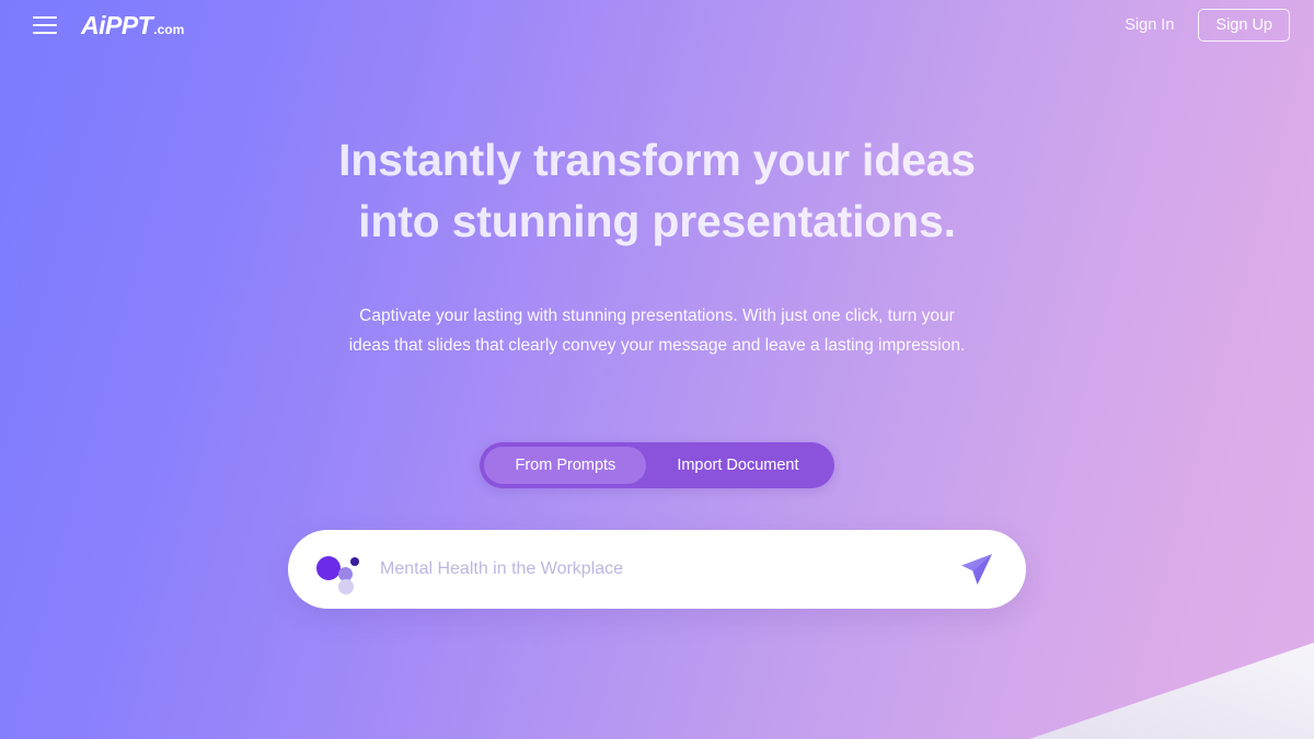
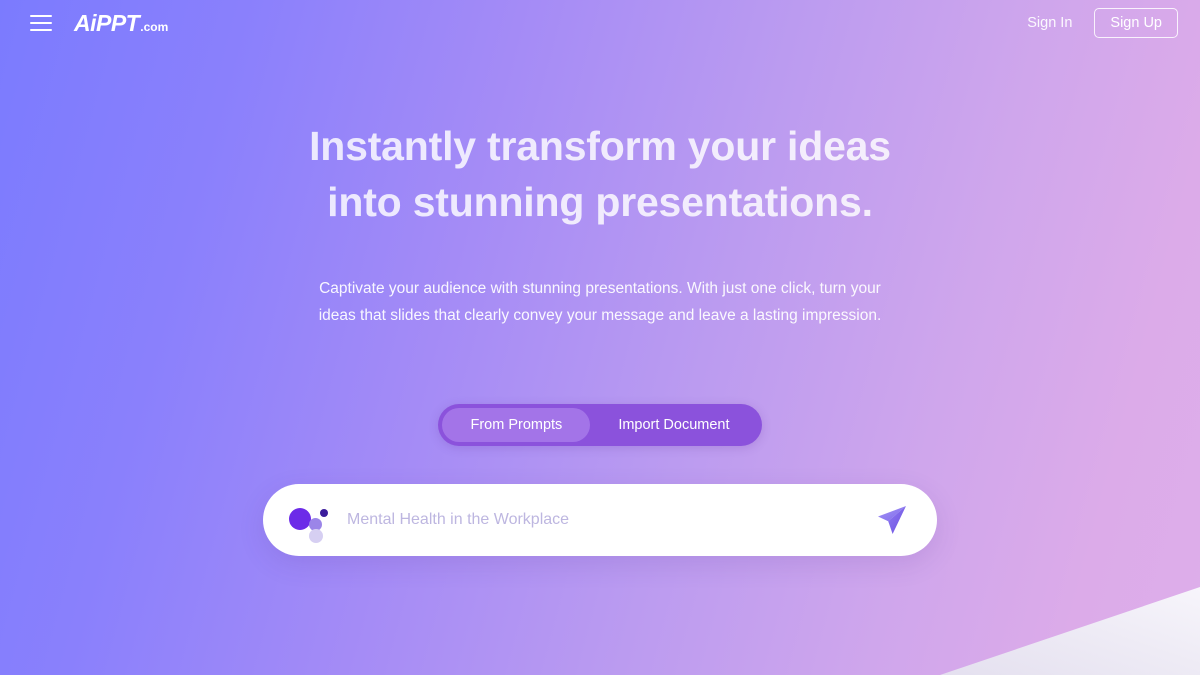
  AiPPT
  .com
  Sign In
  Sign Up
  Instantly transform your ideas
  into stunning presentations.
- Captivate your lasting with stunning presentations. With just one click, turn your
+ Captivate your audience with stunning presentations. With just one click, turn your
  ideas that slides that clearly convey your message and leave a lasting impression.
  From Prompts
  Import Document
  Mental Health in the Workplace
